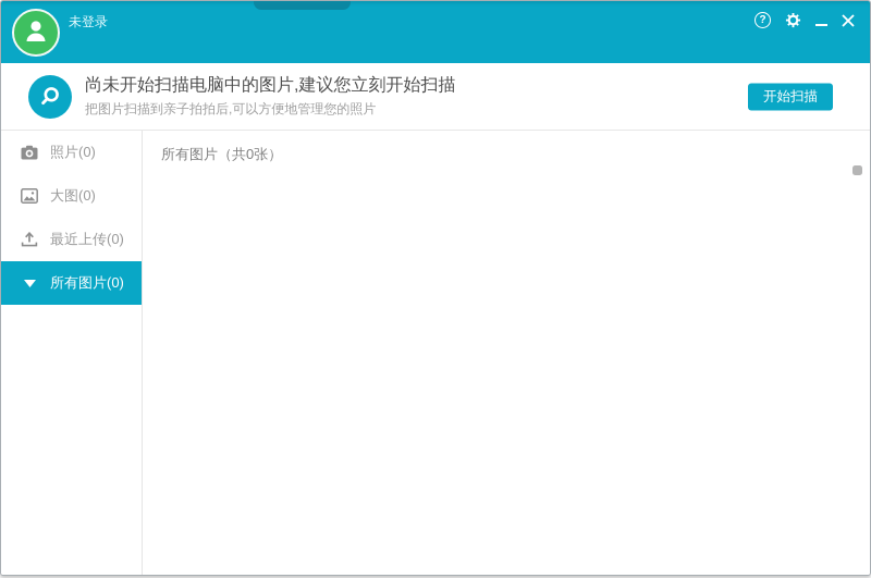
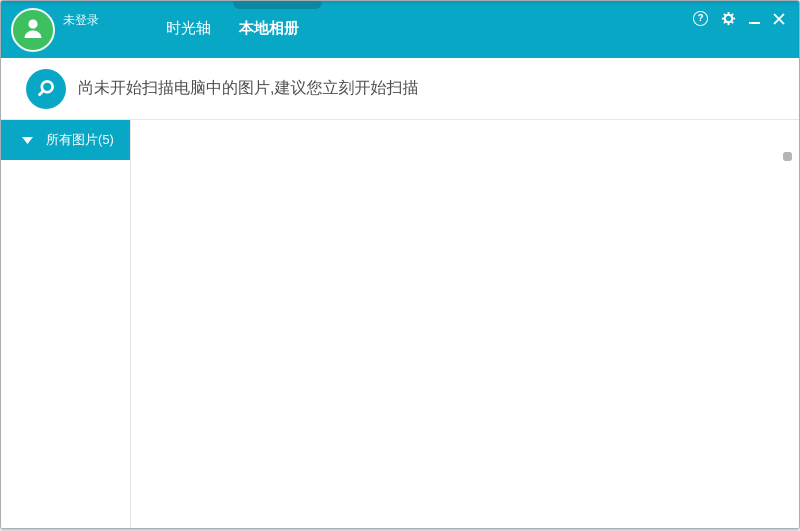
  未登录
+ 时光轴
+ 本地相册
  ?
  尚未开始扫描电脑中的图片,建议您立刻开始扫描
- 把图片扫描到亲子拍拍后,可以方便地管理您的照片
- 开始扫描
- 照片(0)
- 大图(0)
- 最近上传(0)
- 所有图片(0)
+ 所有图片(5)
- 所有图片（共0张）
